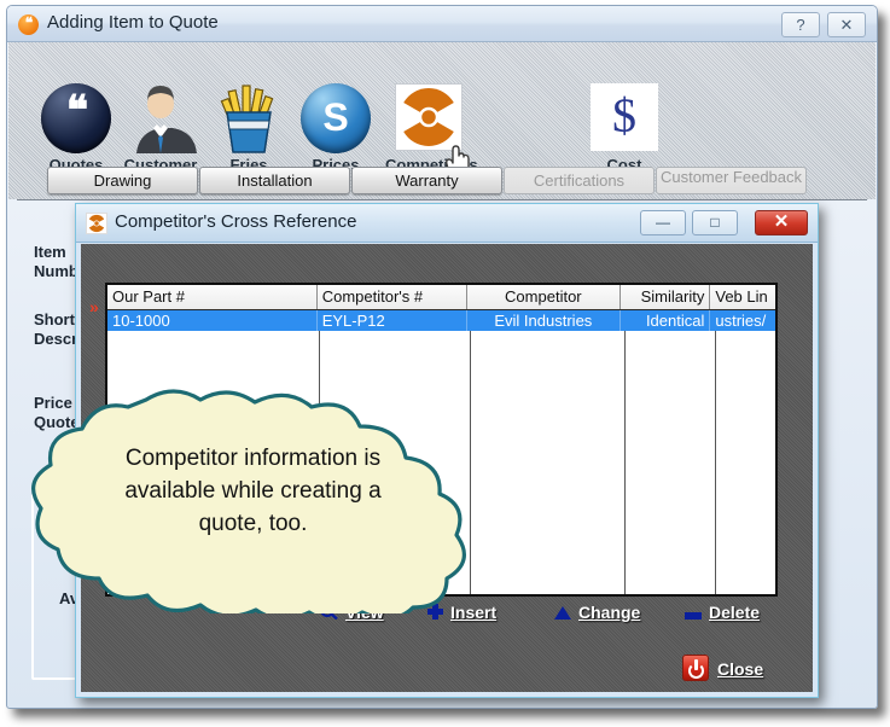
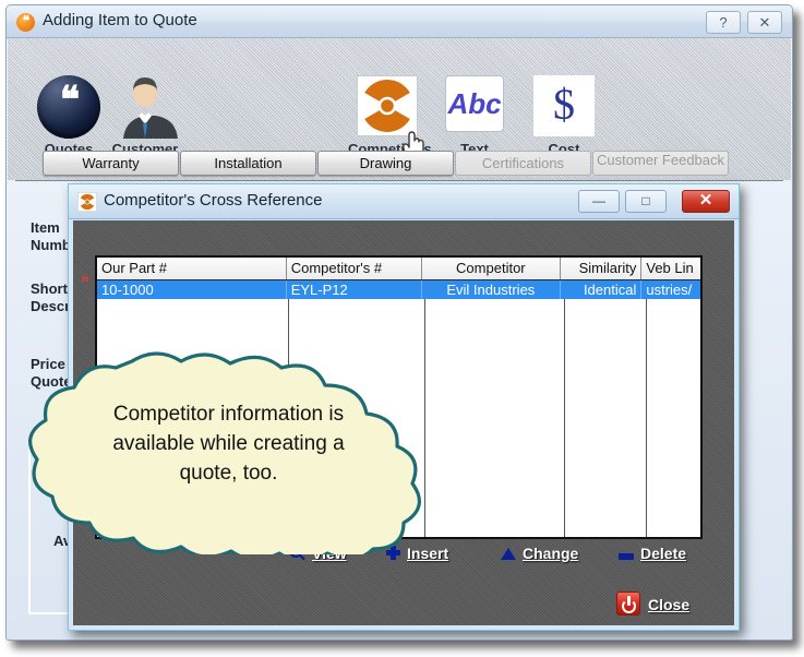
  ❝
  Adding Item to Quote
  ?
  ✕
  ❝
  Quotes
  Customer
- Fries
- S
- Prices
  Competis
+ Abc
+ Text
  $
  Cost
- Drawing
+ Warranty
  Installation
- Warranty
+ Drawing
  Certifications
  Customer Feedback
  Item Numb
  Price Quot
  Competitor's Cross Reference
  —
  □
  ✕
  »
  Our Part #
  Competitor's #
  Competitor
  Similarity
  Veb Lin
  10-1000
  EYL-P12
  Evil Industries
  Identical
  ustries/
  Insert
  Change
  Delete
  Close
  Competitor information is available while creating a quote, too.
